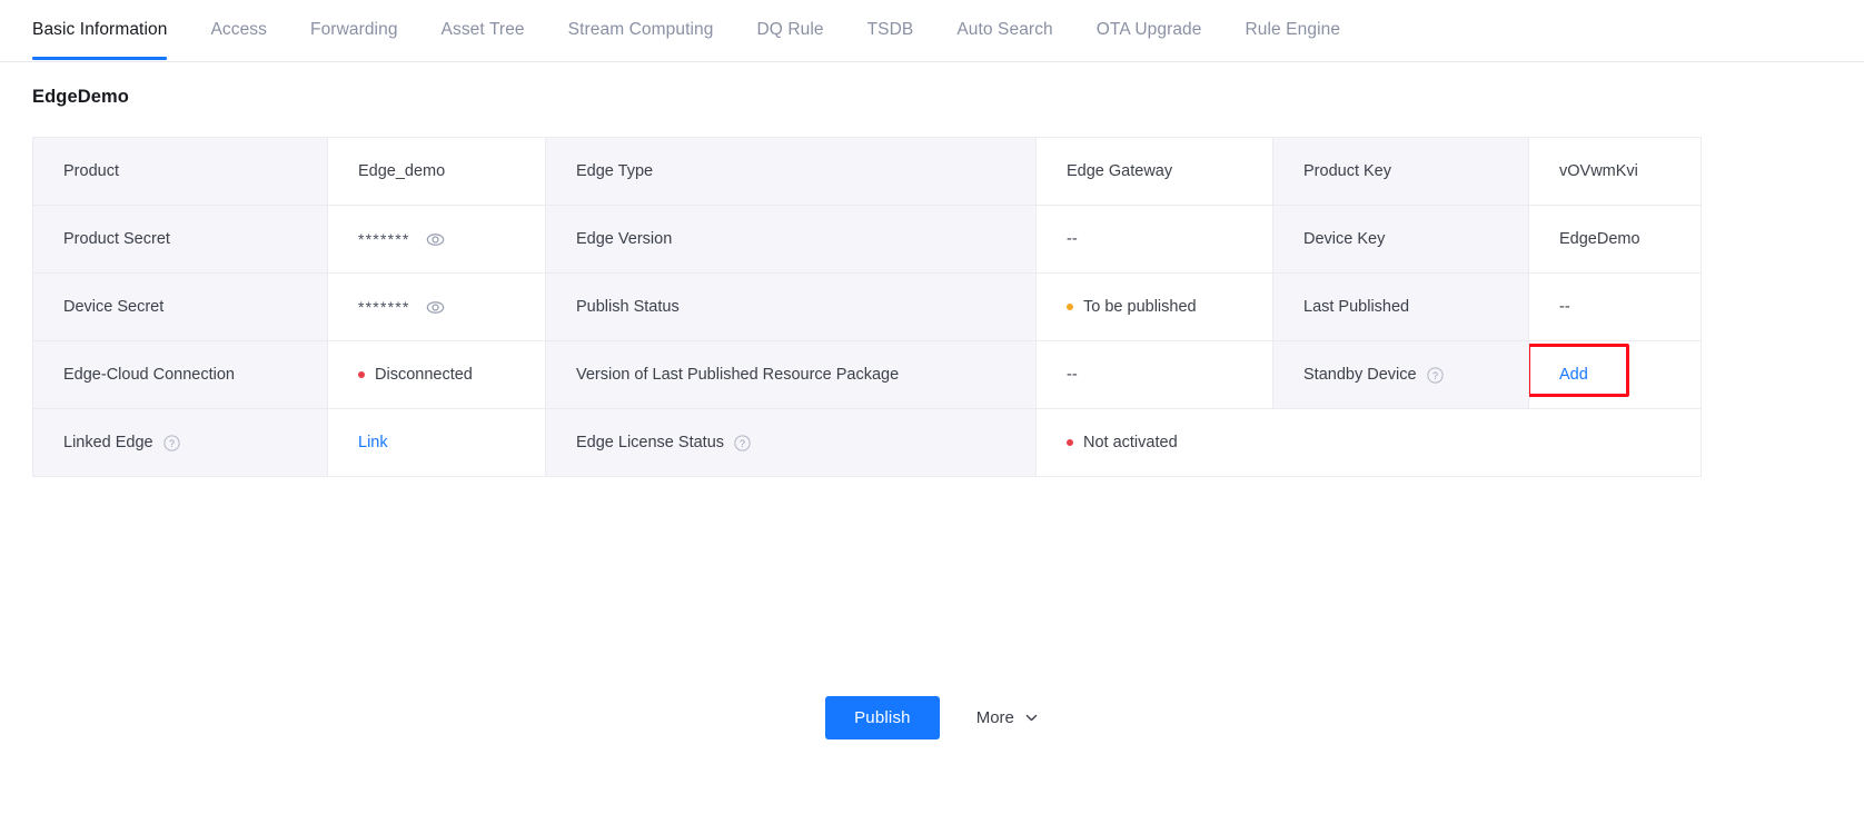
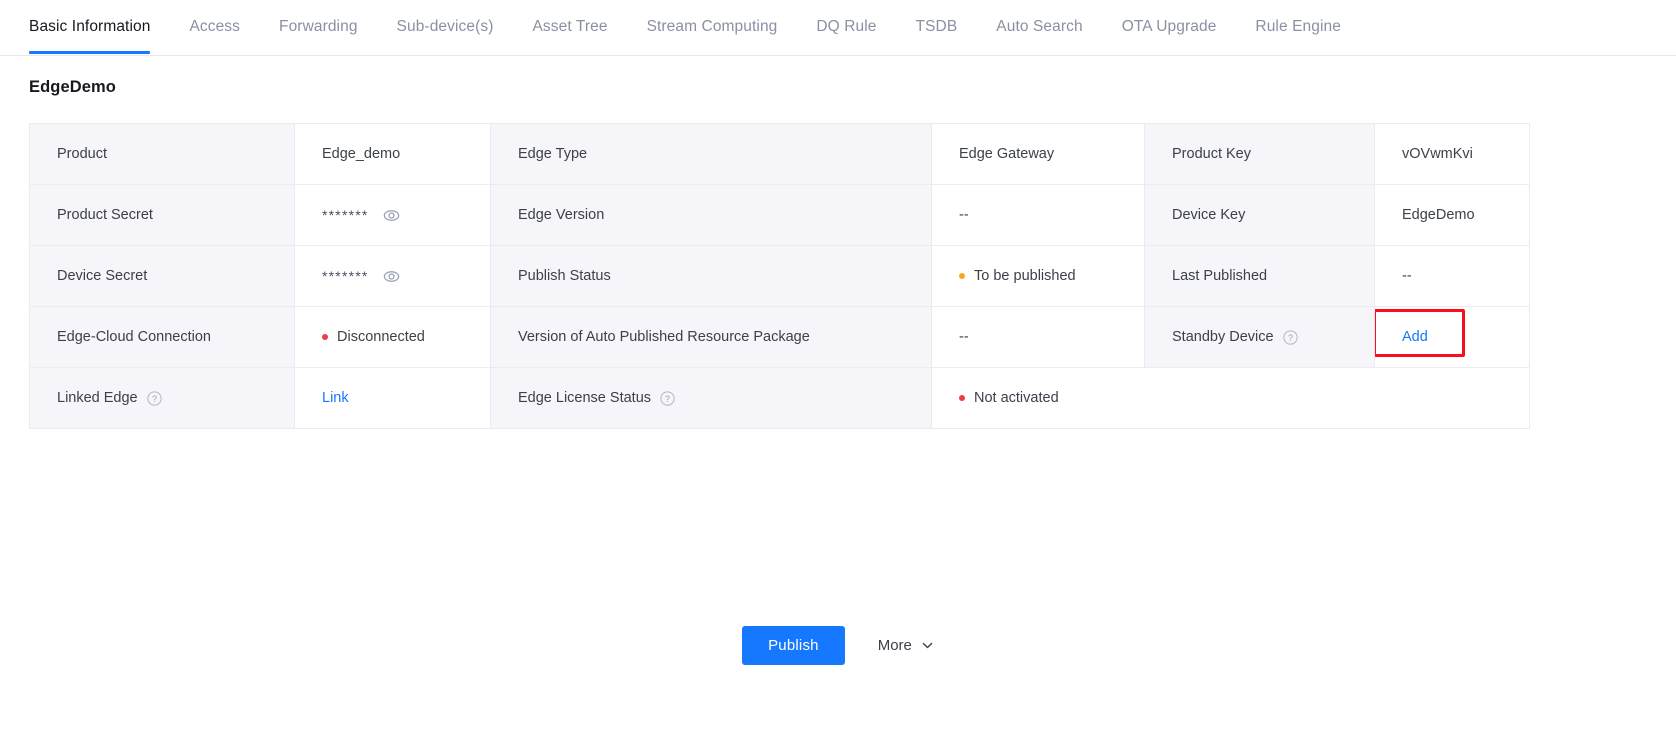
  Basic Information
  Access
  Forwarding
+ Sub-device(s)
  Asset Tree
  Stream Computing
  DQ Rule
  TSDB
  Auto Search
  OTA Upgrade
  Rule Engine
  EdgeDemo
  Product	Edge_demo	Edge Type	Edge Gateway	Product Key	vOVwmKvi
  Product Secret	*******	Edge Version	--	Device Key	EdgeDemo
  Device Secret	*******	Publish Status	To be published	Last Published	--
- Edge-Cloud Connection	Disconnected	Version of Last Published Resource Package	--	Standby Device ?	Add
+ Edge-Cloud Connection	Disconnected	Version of Auto Published Resource Package	--	Standby Device ?	Add
  Linked Edge ?	Link	Edge License Status ?	Not activated
  Publish
  More
